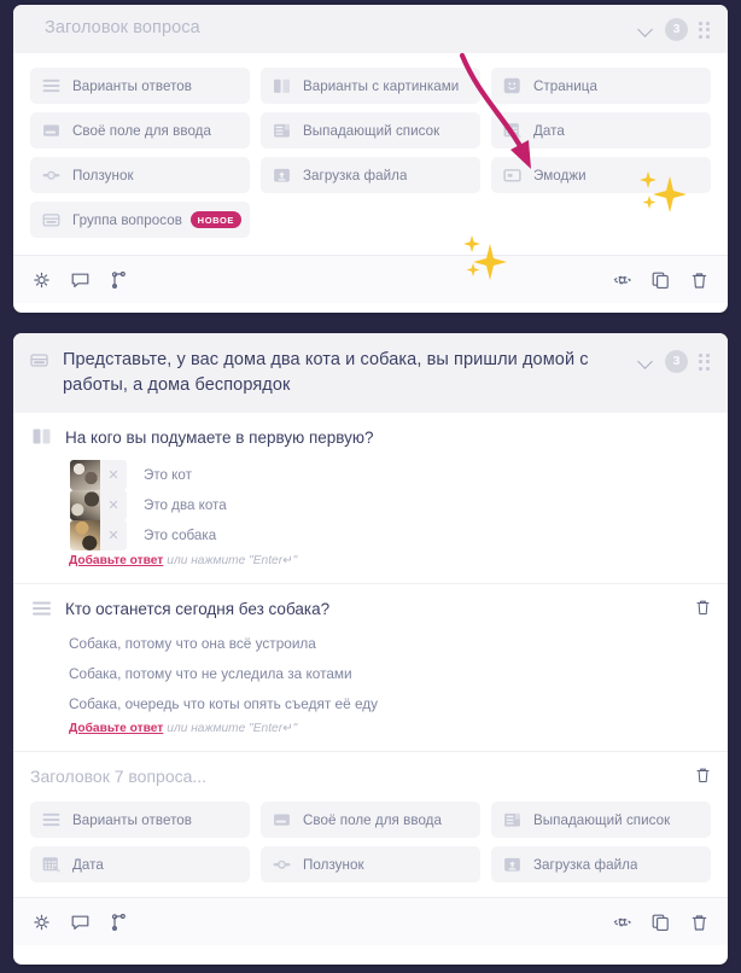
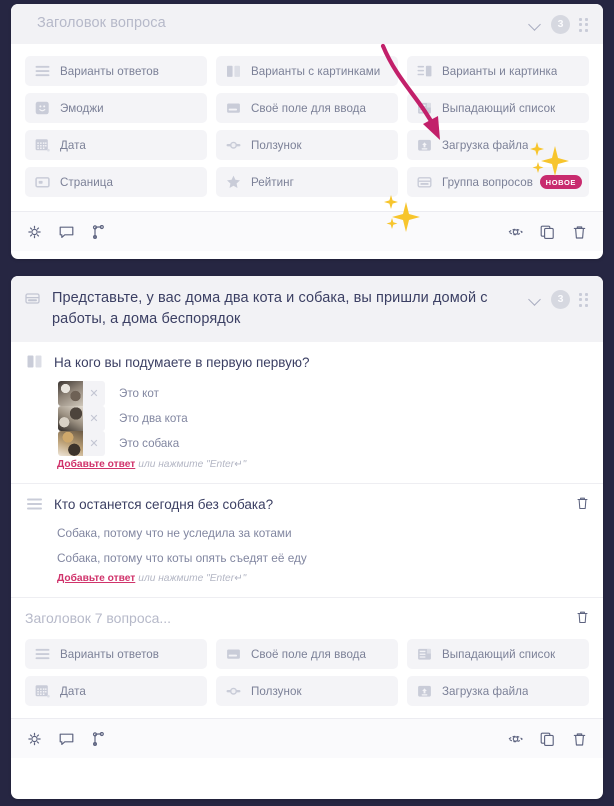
  Заголовок вопроса
  3
  Варианты ответов
  Варианты с картинками
+ Варианты и картинка
- Страница
+ Эмоджи
  Своё поле для ввода
  Выпадающий список
  Дата
  Ползунок
  Загрузка файла
- Эмоджи
+ Страница
+ Рейтинг
  Группа вопросов
  НОВОЕ
  Представьте, у вас дома два кота и собака, вы пришли домой с работы, а дома беспорядок
  3
  На кого вы подумаете в первую первую?
  ✕
  Это кот
  ✕
  Это два кота
  ✕
  Это собака
  Добавьте ответ или нажмите "Enter↵"
  Кто останется сегодня без собака?
- Собака, потому что она всё устроила
  Собака, потому что не уследила за котами
- Собака, очередь что коты опять съедят её еду
+ Собака, потому что коты опять съедят её еду
  Добавьте ответ или нажмите "Enter↵"
  Заголовок 7 вопроса...
  Варианты ответов
  Своё поле для ввода
  Выпадающий список
  Дата
  Ползунок
  Загрузка файла
